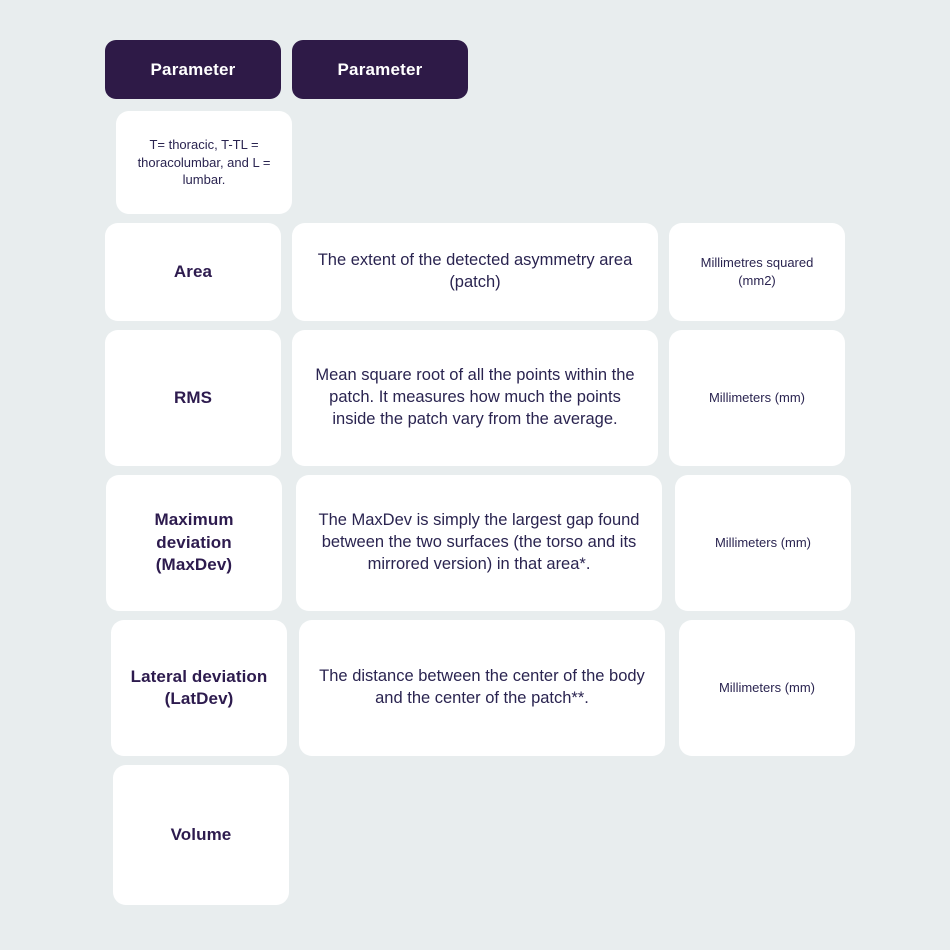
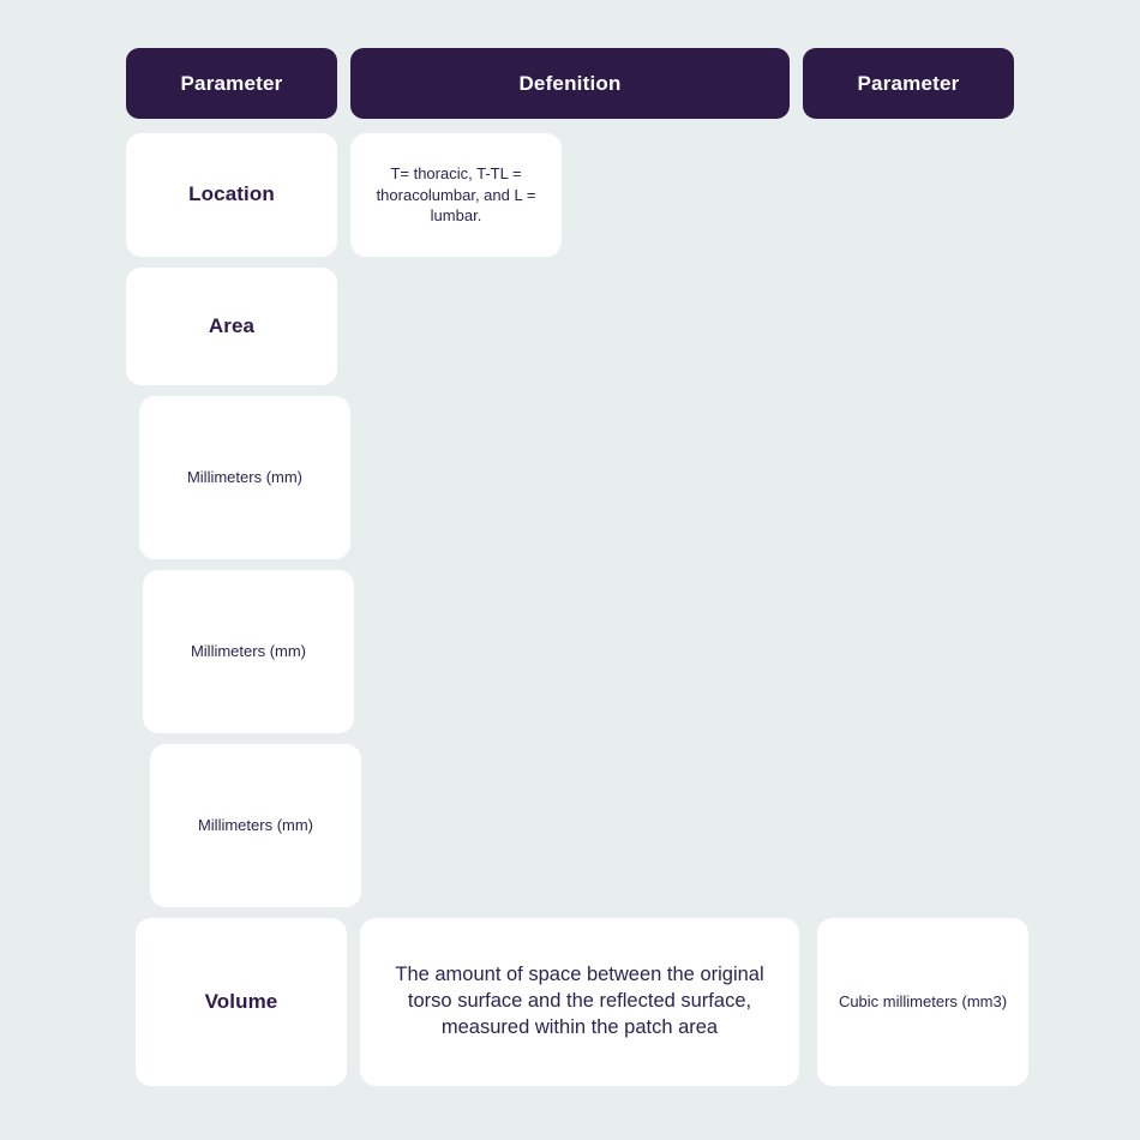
  Parameter
+ Defenition
  Parameter
+ Location
  T= thoracic, T-TL = thoracolumbar, and L = lumbar.
  Area
- The extent of the detected asymmetry area (patch)
- Millimetres squared (mm2)
- RMS
- Mean square root of all the points within the patch. It measures how much the points inside the patch vary from the average.
  Millimeters (mm)
- Maximum deviation (MaxDev)
- The MaxDev is simply the largest gap found between the two surfaces (the torso and its mirrored version) in that area*.
  Millimeters (mm)
- Lateral deviation (LatDev)
- The distance between the center of the body and the center of the patch**.
  Millimeters (mm)
  Volume
+ The amount of space between the original torso surface and the reflected surface, measured within the patch area
+ Cubic millimeters (mm3)
